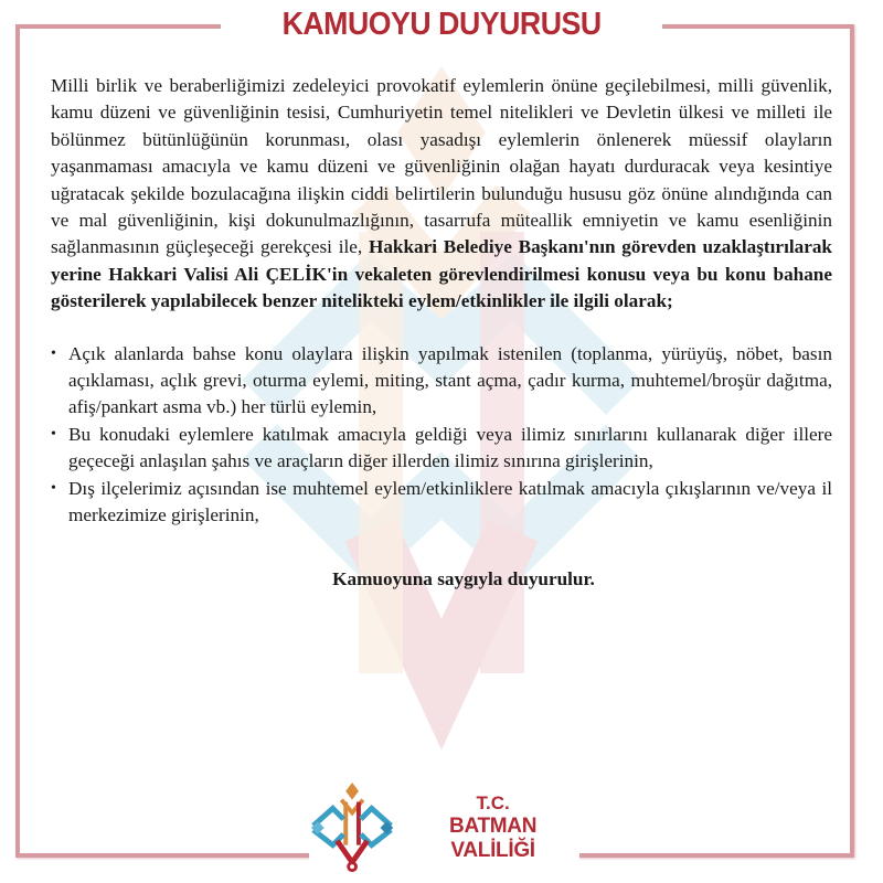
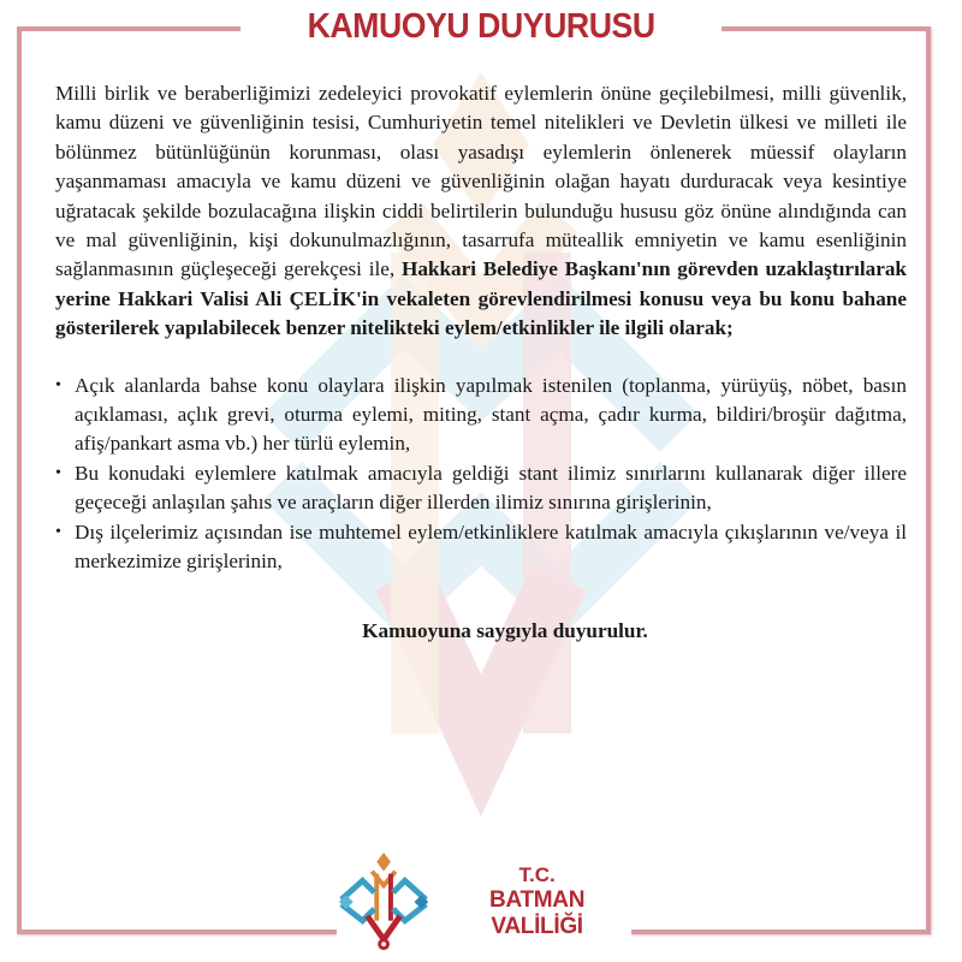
  KAMUOYU DUYURUSU
  Milli birlik ve beraberliğimizi zedeleyici provokatif eylemlerin önüne geçilebilmesi, milli güvenlik, kamu düzeni ve güvenliğinin tesisi, Cumhuriyetin temel nitelikleri ve Devletin ülkesi ve milleti ile bölünmez bütünlüğünün korunması, olası yasadışı eylemlerin önlenerek müessif olayların yaşanmaması amacıyla ve kamu düzeni ve güvenliğinin olağan hayatı durduracak veya kesintiye uğratacak şekilde bozulacağına ilişkin ciddi belirtilerin bulunduğu hususu göz önüne alındığında can ve mal güvenliğinin, kişi dokunulmazlığının, tasarrufa müteallik emniyetin ve kamu esenliğinin sağlanmasının güçleşeceği gerekçesi ile, Hakkari Belediye Başkanı'nın görevden uzaklaştırılarak yerine Hakkari Valisi Ali ÇELİK'in vekaleten görevlendirilmesi konusu veya bu konu bahane gösterilerek yapılabilecek benzer nitelikteki eylem/etkinlikler ile ilgili olarak;
  •
- Açık alanlarda bahse konu olaylara ilişkin yapılmak istenilen (toplanma, yürüyüş, nöbet, basın açıklaması, açlık grevi, oturma eylemi, miting, stant açma, çadır kurma, muhtemel/broşür dağıtma, afiş/pankart asma vb.) her türlü eylemin,
+ Açık alanlarda bahse konu olaylara ilişkin yapılmak istenilen (toplanma, yürüyüş, nöbet, basın açıklaması, açlık grevi, oturma eylemi, miting, stant açma, çadır kurma, bildiri/broşür dağıtma, afiş/pankart asma vb.) her türlü eylemin,
  •
- Bu konudaki eylemlere katılmak amacıyla geldiği veya ilimiz sınırlarını kullanarak diğer illere geçeceği anlaşılan şahıs ve araçların diğer illerden ilimiz sınırına girişlerinin,
+ Bu konudaki eylemlere katılmak amacıyla geldiği stant ilimiz sınırlarını kullanarak diğer illere geçeceği anlaşılan şahıs ve araçların diğer illerden ilimiz sınırına girişlerinin,
  •
  Dış ilçelerimiz açısından ise muhtemel eylem/etkinliklere katılmak amacıyla çıkışlarının ve/veya il merkezimize girişlerinin,
  Kamuoyuna saygıyla duyurulur.
  T.C.
  BATMAN VALİLİĞİ
